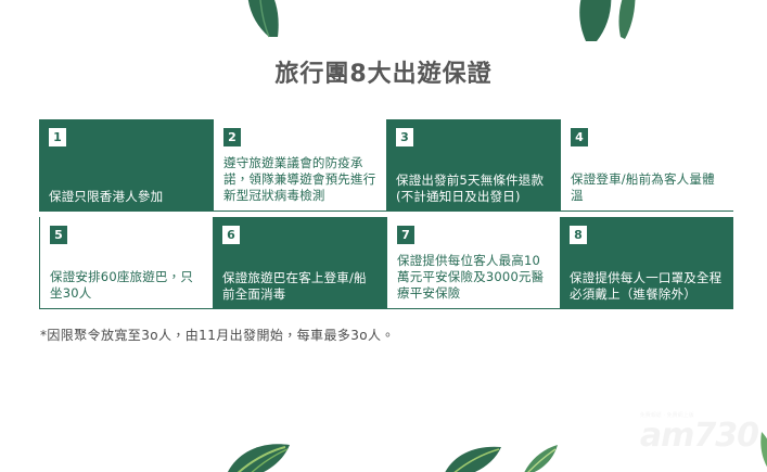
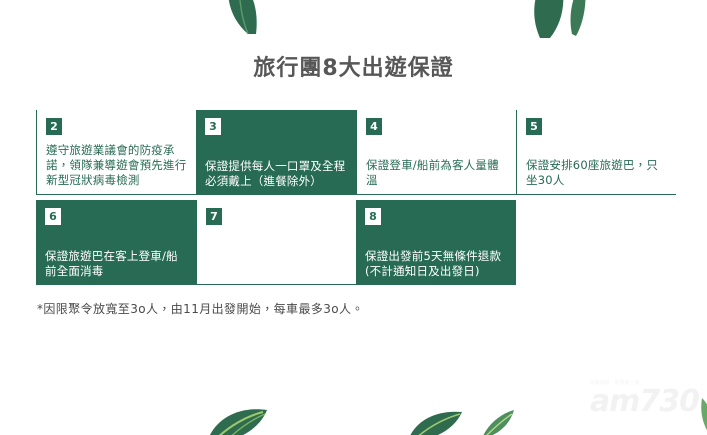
  旅行團8大出遊保證
- 1
- 保證只限香港人參加
  2
  遵守旅遊業議會的防疫承諾，領隊兼導遊會預先進行新型冠狀病毒檢測
  3
- 保證出發前5天無條件退款(不計通知日及出發日)
+ 保證提供每人一口罩及全程必須戴上（進餐除外）
  4
  保證登車/船前為客人量體溫
  5
  保證安排60座旅遊巴，只坐30人
  6
  保證旅遊巴在客上登車/船前全面消毒
  7
- 保證提供每位客人最高10萬元平安保險及3000元醫療平安保險
  8
- 保證提供每人一口罩及全程必須戴上（進餐除外）
+ 保證出發前5天無條件退款(不計通知日及出發日)
  *因限聚令放寬至3o人，由11月出發開始，每車最多3o人。
